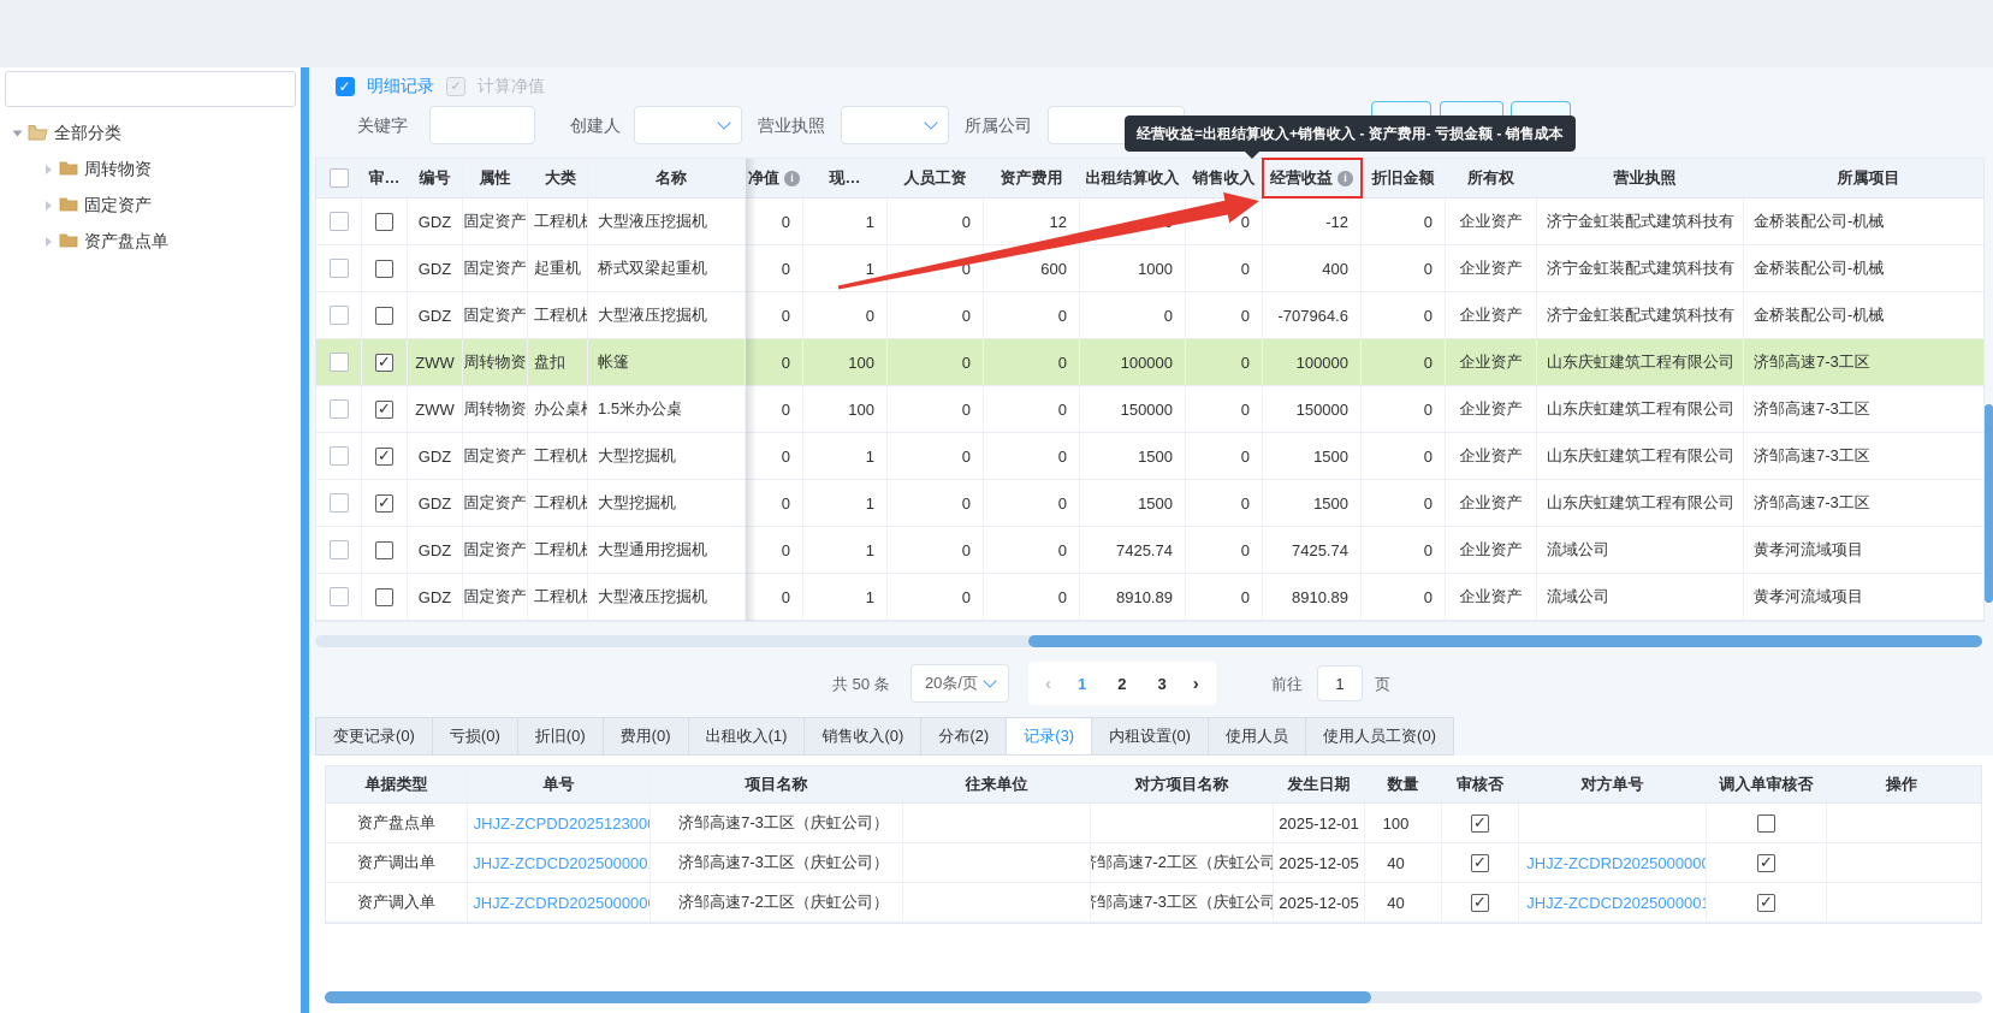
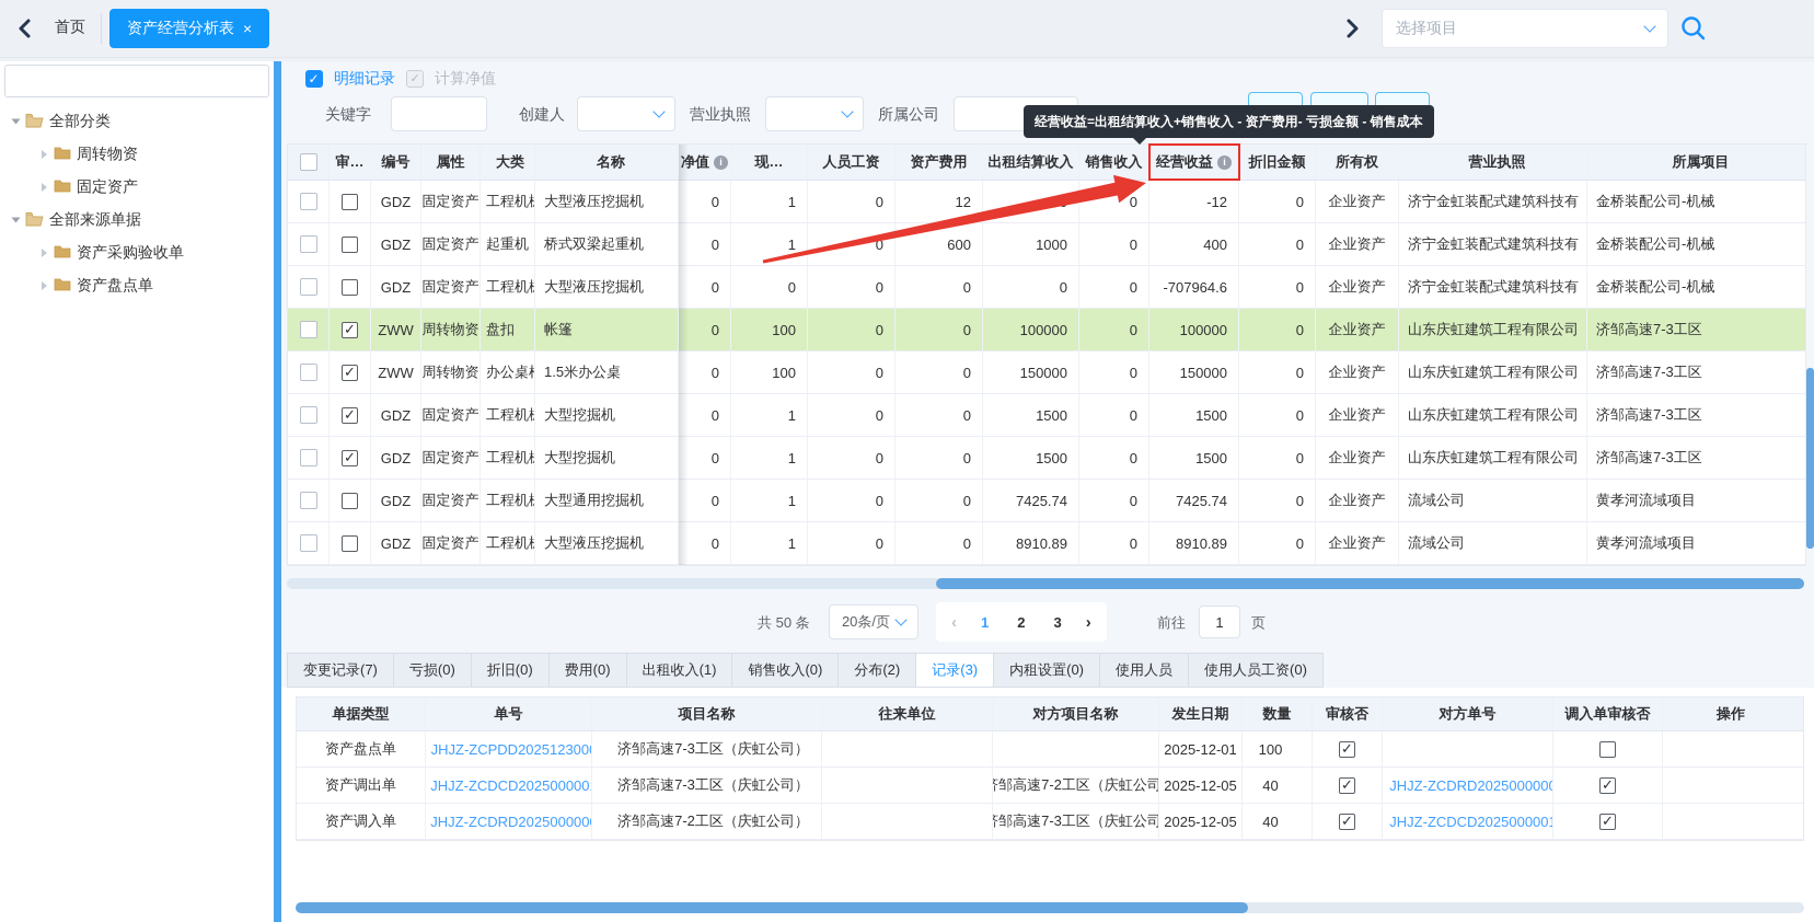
+ 首页
+ 资产经营分析表
+ ×
+ 选择项目
  全部分类
  周转物资
  固定资产
+ 全部来源单据
+ 资产采购验收单
  资产盘点单
  明细记录
  计算净值
  关键字
  创建人
  营业执照
  所属公司
  经营收益=出租结算收入+销售收入 - 资产费用- 亏损金额 - 销售成本
  审…
  编号
  属性
  大类
  名称
  i
  现…
  人员工资
  资产费用
  出租结算收入
  销售收入
  经营收益
  i
  折旧金额
  所有权
  营业执照
  所属项目
  GDZ
  固定资产
  工程机
  大型液压挖掘机
  0
  1
  0
  12
  0
  -12
  0
  企业资产
  济宁金虹装配式建筑科技有
  金桥装配公司-机械
  GDZ
  固定资产
  起重机
  桥式双梁起重机
  0
  1
  0
  600
  1000
  0
  400
  0
  企业资产
  济宁金虹装配式建筑科技有
  金桥装配公司-机械
  GDZ
  固定资产
  工程机
  大型液压挖掘机
  0
  0
  0
  0
  0
  0
  -707964.6
  0
  企业资产
  济宁金虹装配式建筑科技有
  金桥装配公司-机械
  ZWW
  周转物资
  盘扣
  帐篷
  0
  100
  0
  0
  100000
  0
  100000
  0
  企业资产
  山东庆虹建筑工程有限公司
  济邹高速7-3工区
  ZWW
  周转物资
  办公桌
  1.5米办公桌
  0
  100
  0
  0
  150000
  0
  150000
  0
  企业资产
  山东庆虹建筑工程有限公司
  济邹高速7-3工区
  GDZ
  固定资产
  工程机
  大型挖掘机
  0
  1
  0
  0
  1500
  0
  1500
  0
  企业资产
  山东庆虹建筑工程有限公司
  济邹高速7-3工区
  GDZ
  固定资产
  工程机
  大型挖掘机
  0
  1
  0
  0
  1500
  0
  1500
  0
  企业资产
  山东庆虹建筑工程有限公司
  济邹高速7-3工区
  GDZ
  固定资产
  工程机
  大型通用挖掘机
  0
  1
  0
  0
  7425.74
  0
  7425.74
  0
  企业资产
  流域公司
  黄孝河流域项目
  GDZ
  固定资产
  工程机
  大型液压挖掘机
  0
  1
  0
  0
  8910.89
  0
  8910.89
  0
  企业资产
  流域公司
  黄孝河流域项目
  共 50 条
  20条/页
  ‹
  1
  2
  3
  ›
  前往
  1
  页
- 变更记录(0)
+ 变更记录(7)
  亏损(0)
  折旧(0)
  费用(0)
  出租收入(1)
  销售收入(0)
  分布(2)
  记录(3)
  内租设置(0)
  使用人员
  使用人员工资(0)
  单据类型
  单号
  项目名称
  往来单位
  对方项目名称
  发生日期
  数量
  审核否
  对方单号
  调入单审核否
  操作
  资产盘点单
  JHJZ-ZCPDD202512300
  济邹高速7-3工区（庆虹公司）
  2025-12-01
  100
  资产调出单
  JHJZ-ZCDCD202500000
  济邹高速7-3工区（庆虹公司）
  邹高速7-2工区（庆虹公司
  2025-12-05
  40
  JHJZ-ZCDRD202500000
  资产调入单
  JHJZ-ZCDRD202500000
  济邹高速7-2工区（庆虹公司）
  邹高速7-3工区（庆虹公司
  2025-12-05
  40
  JHJZ-ZCDCD202500000
